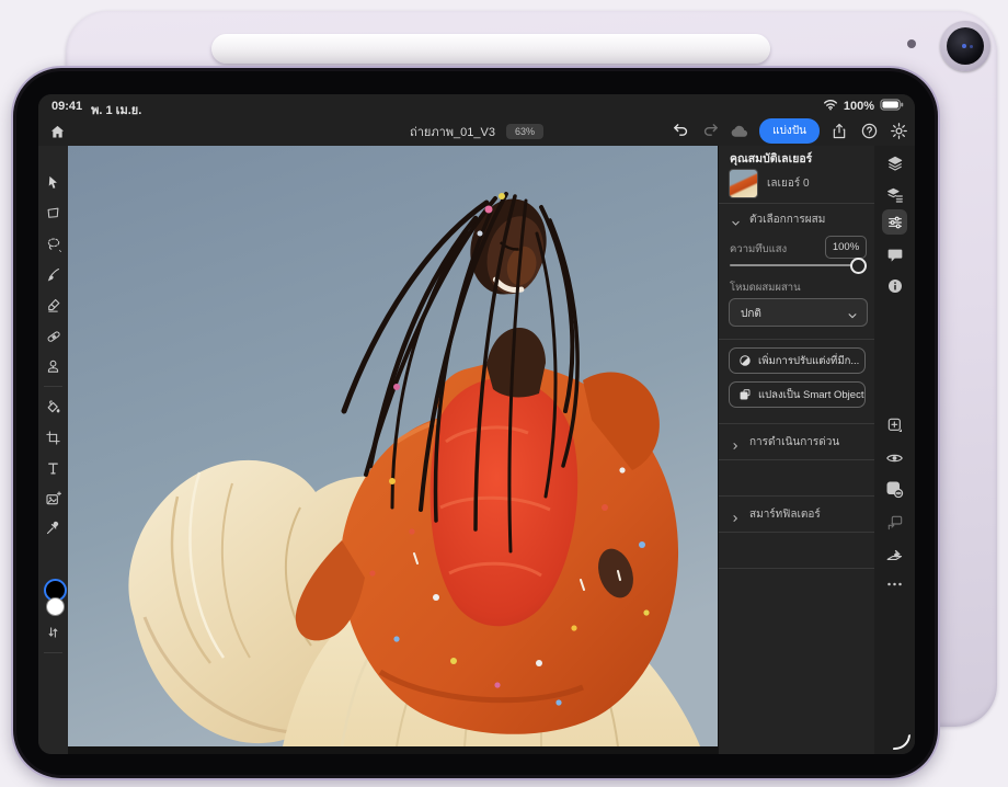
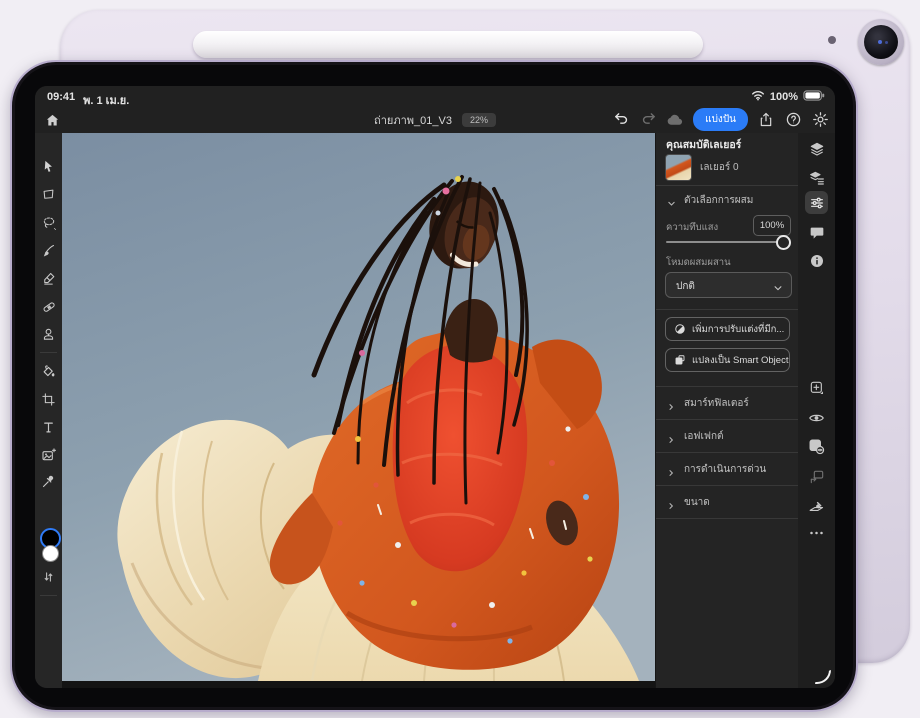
  09:41
  พ. 1 เม.ย.
  100%
  ถ่ายภาพ_01_V3
- 63%
+ 22%
  แบ่งปัน
  คุณสมบัติเลเยอร์
  เลเยอร์ 0
  ตัวเลือกการผสม
  ความทึบแสง
  100%
  โหมดผสมผสาน
  ปกติ
  เพิ่มการปรับแต่งที่มีก...
  แปลงเป็น Smart Object
- การดำเนินการด่วน
+ สมาร์ทฟิลเตอร์
+ เอฟเฟกต์
- สมาร์ทฟิลเตอร์
+ การดำเนินการด่วน
+ ขนาด
